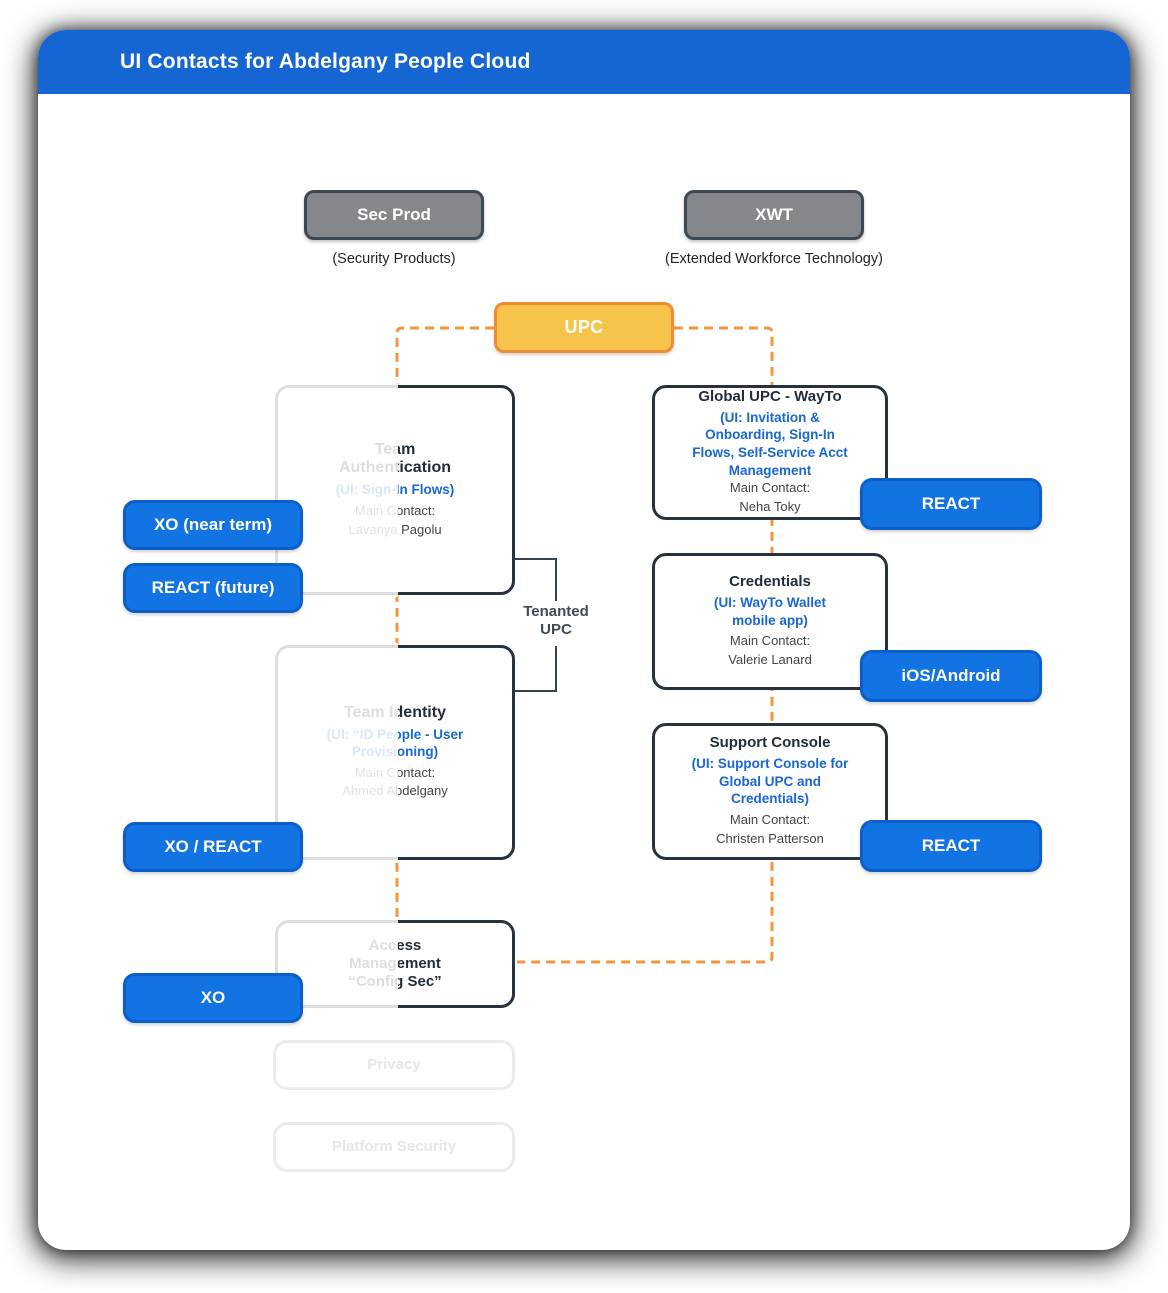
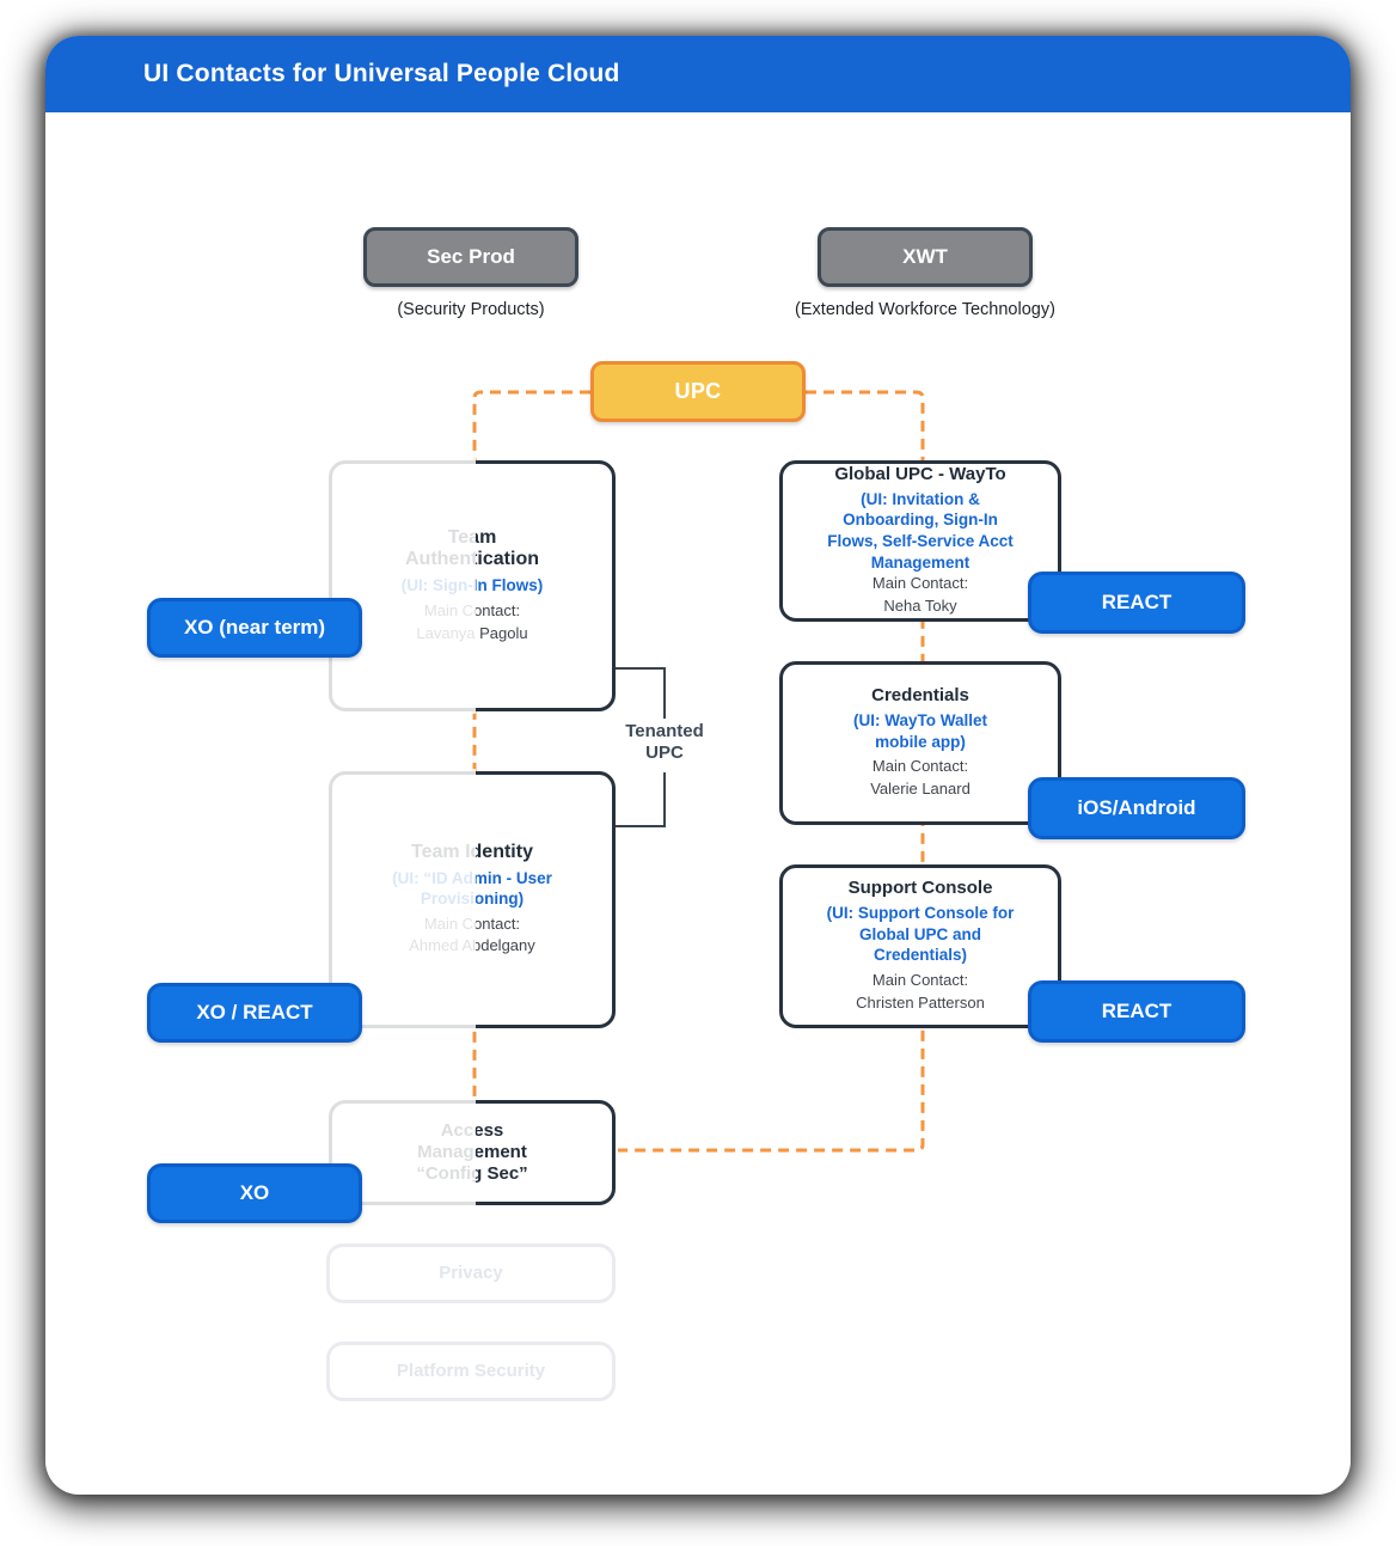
- UI Contacts for Abdelgany People Cloud
+ UI Contacts for Universal People Cloud
  Sec Prod
  (Security Products)
  XWT
  (Extended Workforce Technology)
  UPC
  Team
  Authentication
  (UI: Sign-In Flows)
  Main Contact:
  Lavanya Pagolu
  Team Identity
- (UI: “ID People - User
+ (UI: “ID Admin - User
  Provisioning)
  Main Contact:
  Ahmed Abdelgany
  Access
  Management
  “Config Sec”
  Privacy
  Platform Security
  Global UPC - WayTo
  (UI: Invitation &
  Onboarding, Sign-In
  Flows, Self-Service Acct
  Management
  Main Contact:
  Neha Toky
  Credentials
  (UI: WayTo Wallet
  mobile app)
  Main Contact:
  Valerie Lanard
  Support Console
  (UI: Support Console for
  Global UPC and
  Credentials)
  Main Contact:
  Christen Patterson
  Tenanted
  UPC
  XO (near term)
- REACT (future)
  XO / REACT
  XO
  REACT
  iOS/Android
  REACT
